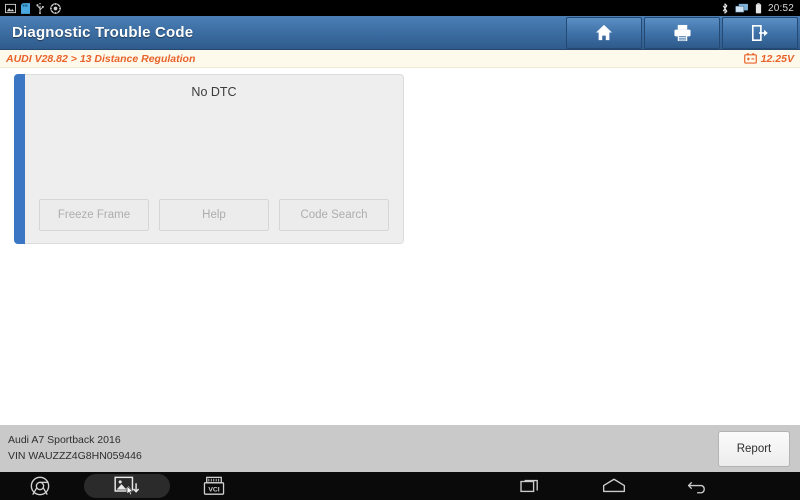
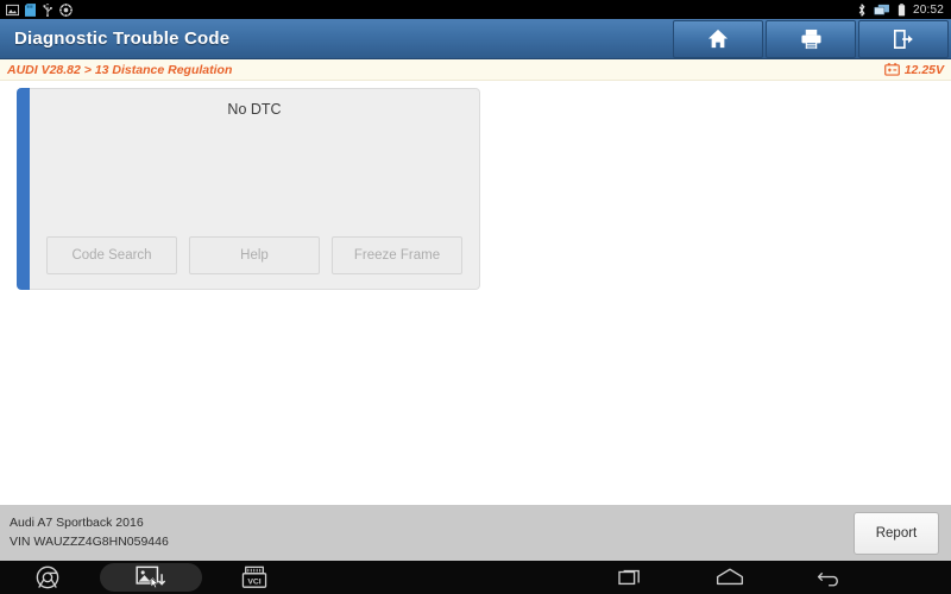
  20:52
  Diagnostic Trouble Code
  AUDI V28.82 > 13 Distance Regulation
  12.25V
  No DTC
- Freeze Frame
+ Code Search
  Help
- Code Search
+ Freeze Frame
  Audi A7 Sportback 2016
  VIN WAUZZZ4G8HN059446
  Report
